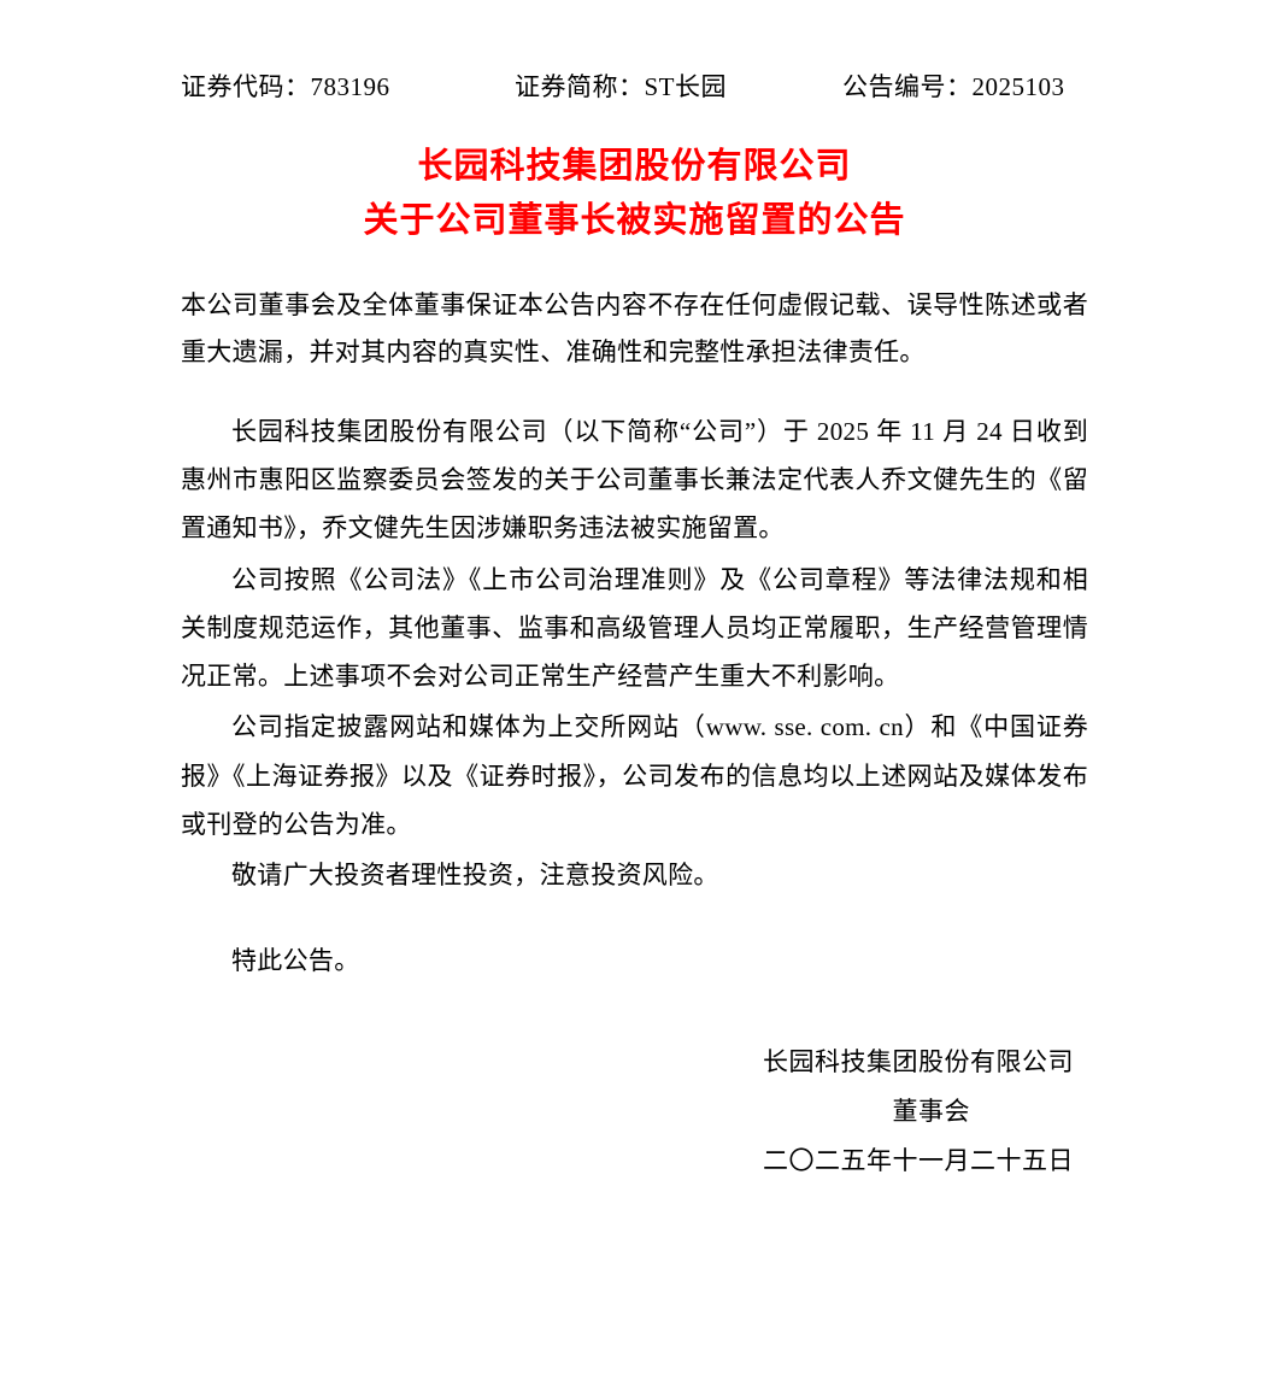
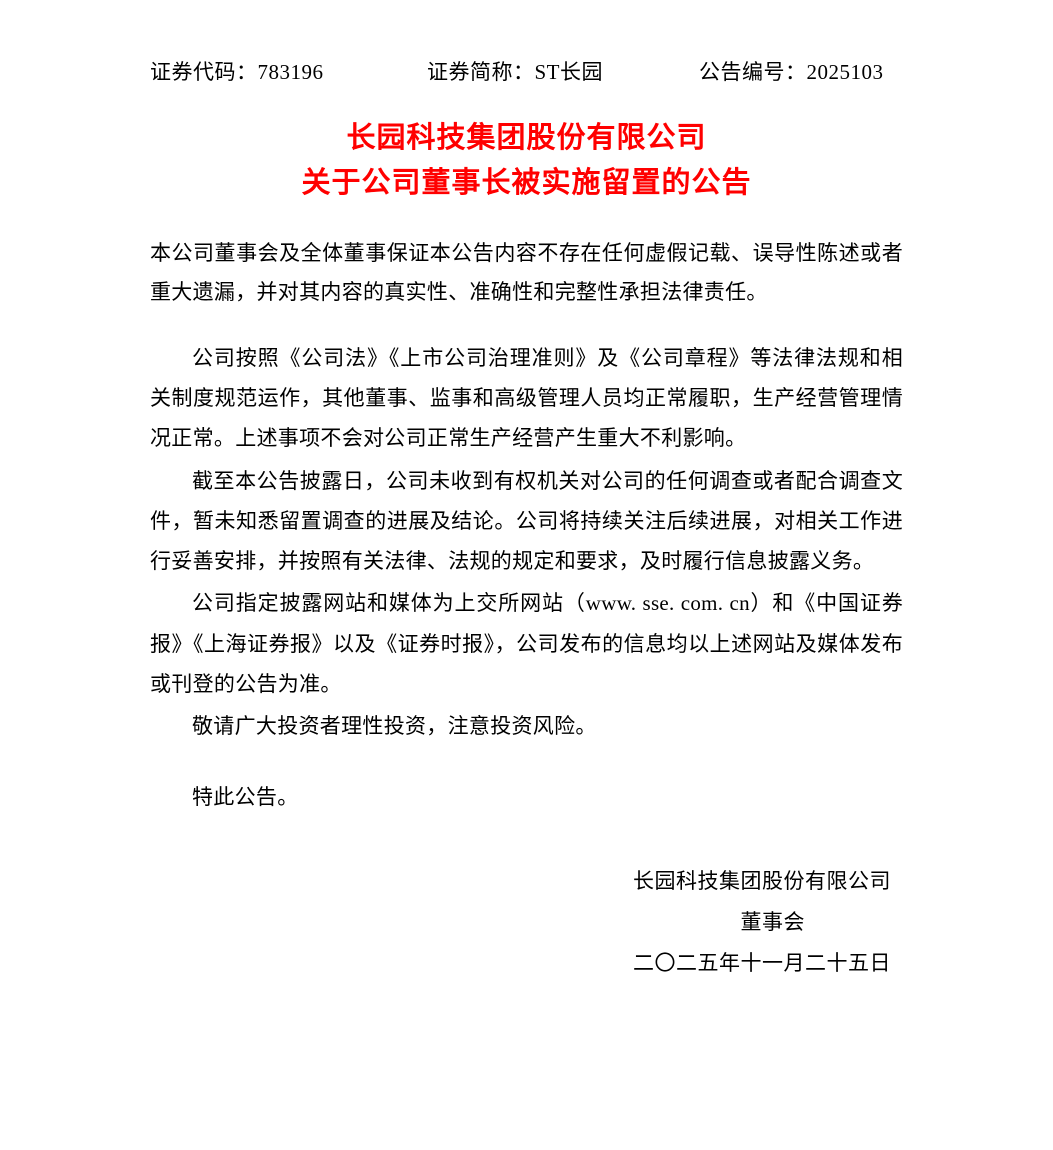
  证券代码：783196
  证券简称：ST长园
  公告编号：2025103
  长园科技集团股份有限公司
  关于公司董事长被实施留置的公告
  本公司董事会及全体董事保证本公告内容不存在任何虚假记载、误导性陈述或者重大遗漏，并对其内容的真实性、准确性和完整性承担法律责任。
- 长园科技集团股份有限公司（以下简称“公司”）于 2025 年 11 月 24 日收到惠州市惠阳区监察委员会签发的关于公司董事长兼法定代表人乔文健先生的《留置通知书》，乔文健先生因涉嫌职务违法被实施留置。
  公司按照《公司法》《上市公司治理准则》及《公司章程》等法律法规和相关制度规范运作，其他董事、监事和高级管理人员均正常履职，生产经营管理情况正常。上述事项不会对公司正常生产经营产生重大不利影响。
+ 截至本公告披露日，公司未收到有权机关对公司的任何调查或者配合调查文件，暂未知悉留置调查的进展及结论。公司将持续关注后续进展，对相关工作进行妥善安排，并按照有关法律、法规的规定和要求，及时履行信息披露义务。
  公司指定披露网站和媒体为上交所网站（www. sse. com. cn）和《中国证券报》《上海证券报》以及《证券时报》，公司发布的信息均以上述网站及媒体发布或刊登的公告为准。
  敬请广大投资者理性投资，注意投资风险。
  特此公告。
  长园科技集团股份有限公司
  董事会
  二〇二五年十一月二十五日
